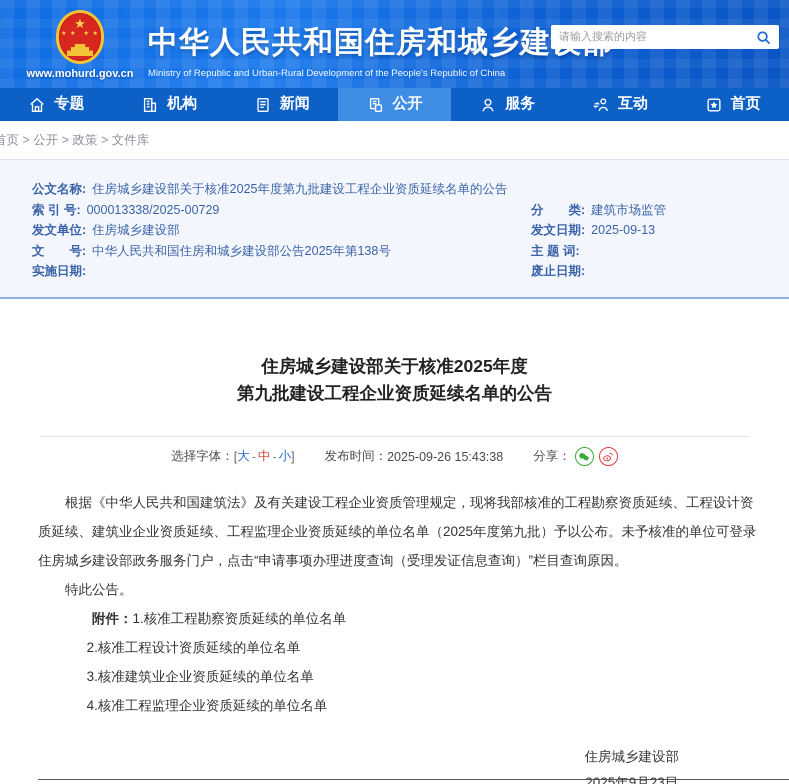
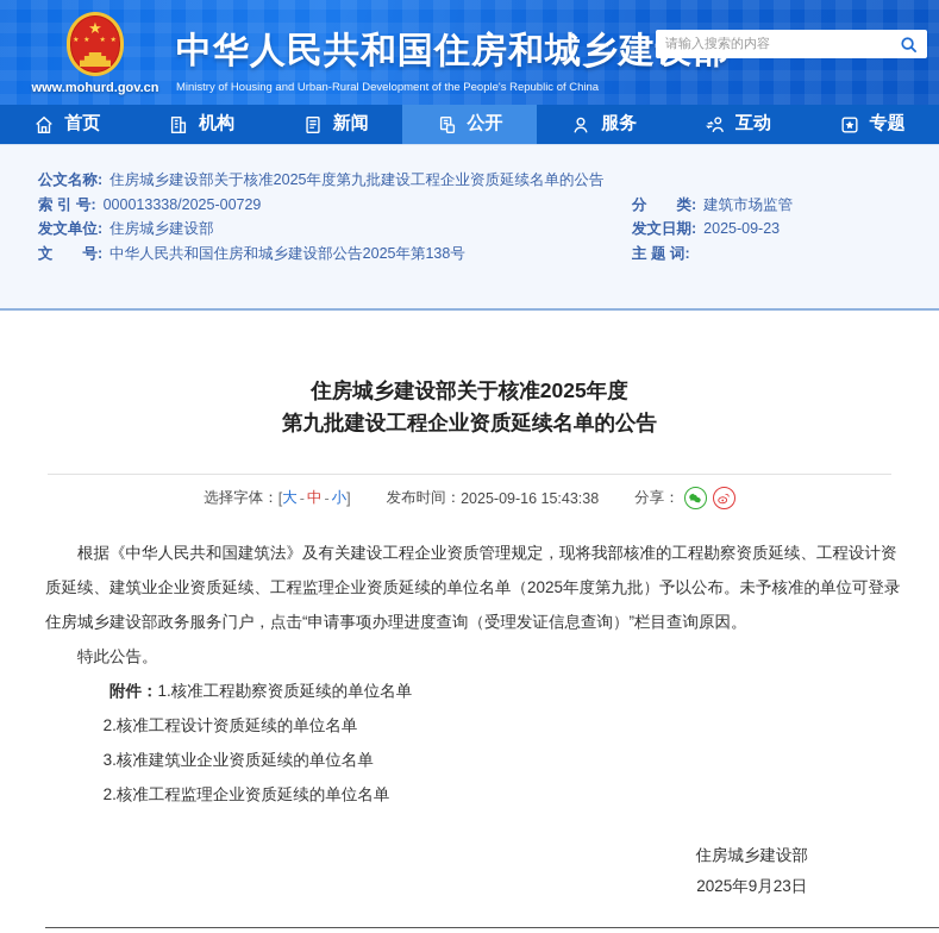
  ★
  www.mohurd.gov.cn
  中华人民共和国住房和城乡建
- Ministry of Republic and Urban-Rural Development of the People's Republic of China
+ Ministry of Housing and Urban-Rural Development of the People's Republic of China
  请输入搜索的内容
- 专题
+ 首页
  机构
  新闻
  公开
  服务
  互动
- 首页
+ 专题
- 首页 > 公开 > 政策 > 文件库
  公文名称:
  住房城乡建设部关于核准2025年度第九批建设工程企业资质延续名单的公告
  索 引 号:
  000013338/2025-00729
  分 类:
  建筑市场监管
  发文单位:
  住房城乡建设部
  发文日期:
- 2025-09-13
+ 2025-09-23
  文 号:
  中华人民共和国住房和城乡建设部公告2025年第138号
  主 题 词:
- 实施日期:
- 废止日期:
  住房城乡建设部关于核准2025年度
  第九批建设工程企业资质延续名单的公告
  选择字体：
  [
  大
  -
  中
  -
  小
  ]
  发布时间：
- 2025-09-26 15:43:38
+ 2025-09-16 15:43:38
  分享：
  根据《中华人民共和国建筑法》及有关建设工程企业资质管理规定，现将我部核准的工程勘察资质延续、工程设计资质延续、建筑业企业资质延续、工程监理企业资质延续的单位名单（2025年度第九批）予以公布。未予核准的单位可登录住房城乡建设部政务服务门户，点击“申请事项办理进度查询（受理发证信息查询）”栏目查询原因。
  特此公告。
  附件：
  1.核准工程勘察资质延续的单位名单
  2.核准工程设计资质延续的单位名单
  3.核准建筑业企业资质延续的单位名单
- 4.核准工程监理企业资质延续的单位名单
+ 2.核准工程监理企业资质延续的单位名单
  住房城乡建设部
  2025年9月23日
